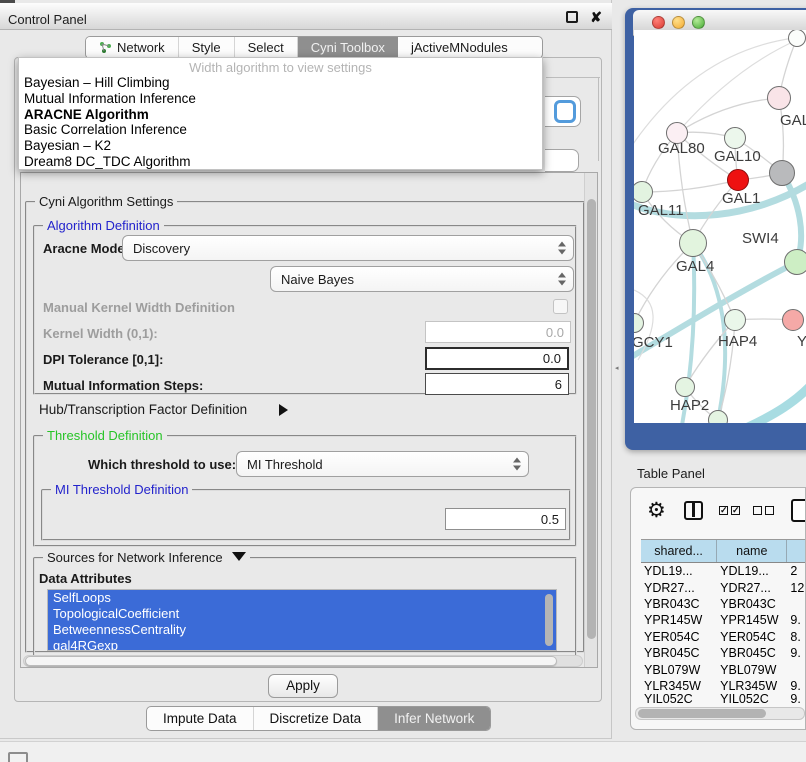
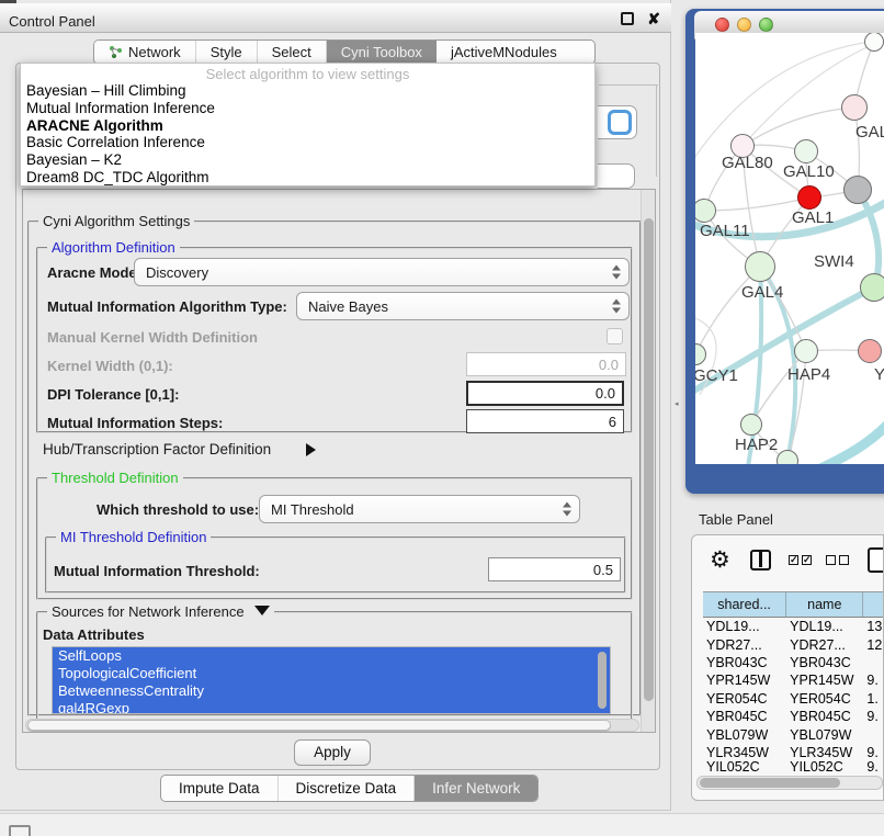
  Control Panel
  ✘
  Network
  Style
  Select
  Cyni Toolbox
  jActiveMNodules
- Width algorithm to view settings
+ Select algorithm to view settings
  Bayesian – Hill Climbing
  Mutual Information Inference
  ARACNE Algorithm
  Basic Correlation Inference
  Bayesian – K2
  Dream8 DC_TDC Algorithm
  Cyni Algorithm Settings
  Algorithm Definition
  Aracne Mod
  Discovery
+ Mutual Information Algorithm Type:
  Naive Bayes
  Manual Kernel Width Definition
  Kernel Width (0,1):
  0.0
  DPI Tolerance [0,1]:
  0.0
  Mutual Information Steps:
  6
  Hub/Transcription Factor Definition
  Threshold Definition
  Which threshold to use:
  MI Threshold
  MI Threshold Definition
+ Mutual Information Threshold:
  0.5
  Sources for Network Inference
  Data Attributes
  SelfLoops
  TopologicalCoefficient
  BetweennessCentrality
  gal4RGexp
  Apply
  Impute Data
  Discretize Data
  Infer Network
  GAL80
  GAL10
  GAL1
  GAL11
  GAL4
  SWI4
  GCY1
  HAP4
  Y
  HAP2
  Table Panel
  ⚙
  ✓
  ✓
  shared...
  name
  YDL19...
  YDL19...
- 2
+ 13
  YDR27...
  YDR27...
  12
  YBR043C
  YBR043C
  YPR145W
  YPR145W
  9.
  YER054C
  YER054C
- 8.
+ 1.
  YBR045C
  YBR045C
  9.
  YBL079W
  YBL079W
  YLR345W
  YLR345W
  9.
  YIL052C
  YIL052C
  9.
